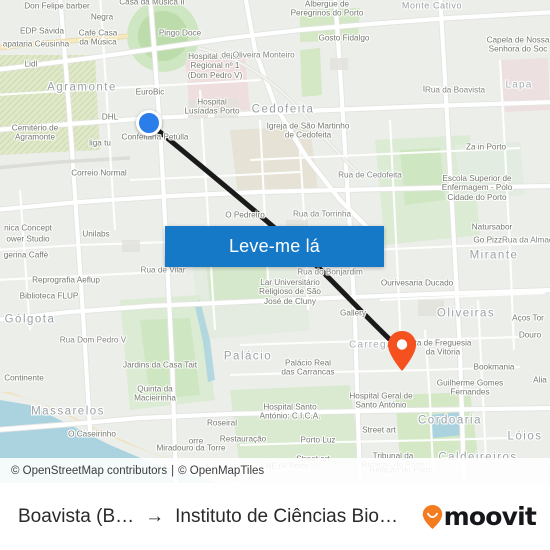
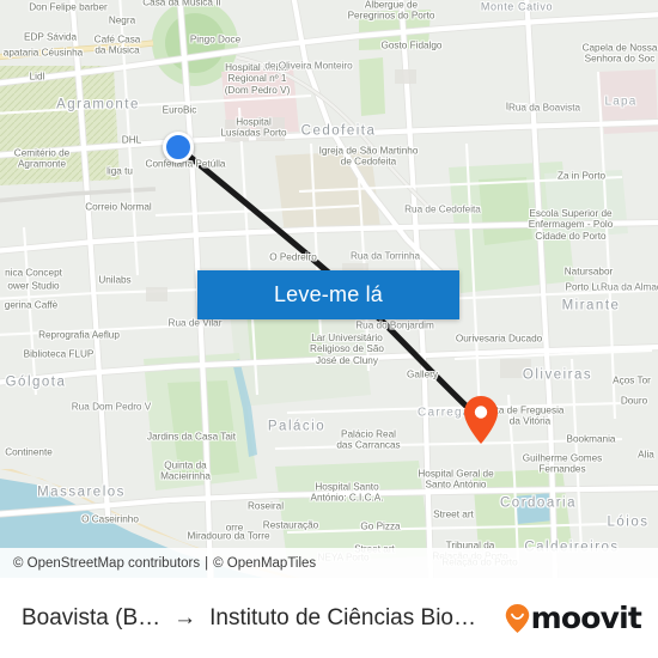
  Don Felipe barber
  Casa da Música II
  Negra
  EDP Sávida
  Café Casa
  da Música
  Pingo Doce
  apataria Céusinha
  Lidl
  Hospital Militar
  Regional nº 1
  (Dom Pedro V)
  Albergue de
  Peregrinos do Porto
  Gosto Fidalgo
  Monte Cativo
  Capela de Nossa
  Senhora do Soc
  Lapa
  Lapa
  Rua da Boavista
  Agramonte
  EuroBic
  DHL
  Hospital
  Lusíadas Porto
  Cedofeita
  Igreja de São Martinho
  de Cedofeita
  de Oliveira Monteiro
  Confeitaria Petúlla
  Cemitério de
  Agramonte
  liga tu
  Correio Normal
  Za in Porto
  Escola Superior de
  Enfermagem - Polo
  Cidade do Porto
  Rua de Cedofeita
  Natursabor
- Go Pizza
+ Porto Luz
  Rua da Alma
  nica Concept
  ower Studio
  gerina Caffè
  Unilabs
  O Pedreiro
  Rua da Torrinha
  Reprografia Aeflup
  Biblioteca FLUP
  Gólgota
  Rua Dom Pedro V
  Rua de Vilar
  Mirante
  Ourivesaria Ducado
  Oliveiras
  Aços Tor
  Rua do Bonjardim
  Lar Universitário
  Religioso de São
  José de Cluny
  Gallery
  Carreg
  a de Freguesia
  da Vitória
  Douro
  Bookmania
  Alia
  Palácio
  Palácio Real
  das Carrancas
  Jardins da Casa Tait
  Quinta da
  Macieirinha
  Continente
  Guilherme Gomes
  Fernandes
  Hospital Geral de
  Santo António
  Hospital Santo
  António: C.I.C.A.
  Roseiral
  Restauração
  orre
- Porto Luz
+ Go Pizza
  Street art
  Street art
  Cordoaria
  Lóios
  Caldeireiros
  Tribunal da
  Massarelos
  O Caseirinho
  Miradouro da Torre
  Leve-me lá
  © OpenStreetMap contributors
  |
  © OpenMapTiles
  Boavista (B…
  →
  Instituto de Ciências Bioméd
  moovit
